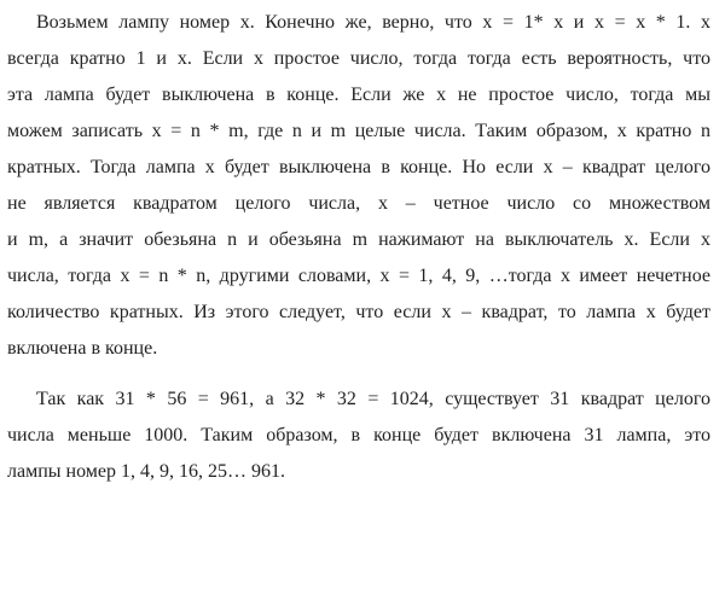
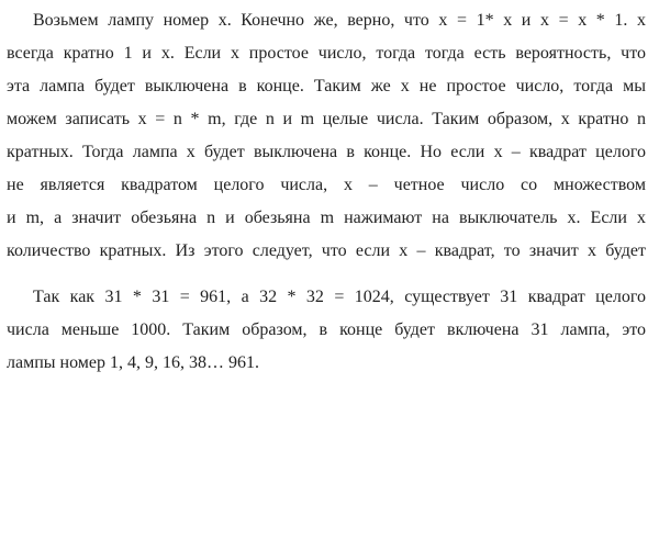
  Возьмем лампу номер x. Конечно же, верно, что x = 1* x и x = x * 1. x
  всегда кратно 1 и x. Если x простое число, тогда тогда есть вероятность, что
- эта лампа будет выключена в конце. Если же x не простое число, тогда мы
+ эта лампа будет выключена в конце. Таким же x не простое число, тогда мы
  можем записать x = n * m, где n и m целые числа. Таким образом, x кратно n
  кратных. Тогда лампа x будет выключена в конце. Но если x – квадрат целого
  не является квадратом целого числа, x – четное число со множеством
  и m, а значит обезьяна n и обезьяна m нажимают на выключатель x. Если x
- числа, тогда x = n * n, другими словами, x = 1, 4, 9, …тогда x имеет нечетное
- количество кратных. Из этого следует, что если x – квадрат, то лампа x будет
+ количество кратных. Из этого следует, что если x – квадрат, то значит x будет
- включена в конце.
- Так как 31 * 56 = 961, а 32 * 32 = 1024, существует 31 квадрат целого
+ Так как 31 * 31 = 961, а 32 * 32 = 1024, существует 31 квадрат целого
  числа меньше 1000. Таким образом, в конце будет включена 31 лампа, это
- лампы номер 1, 4, 9, 16, 25… 961.
+ лампы номер 1, 4, 9, 16, 38… 961.
